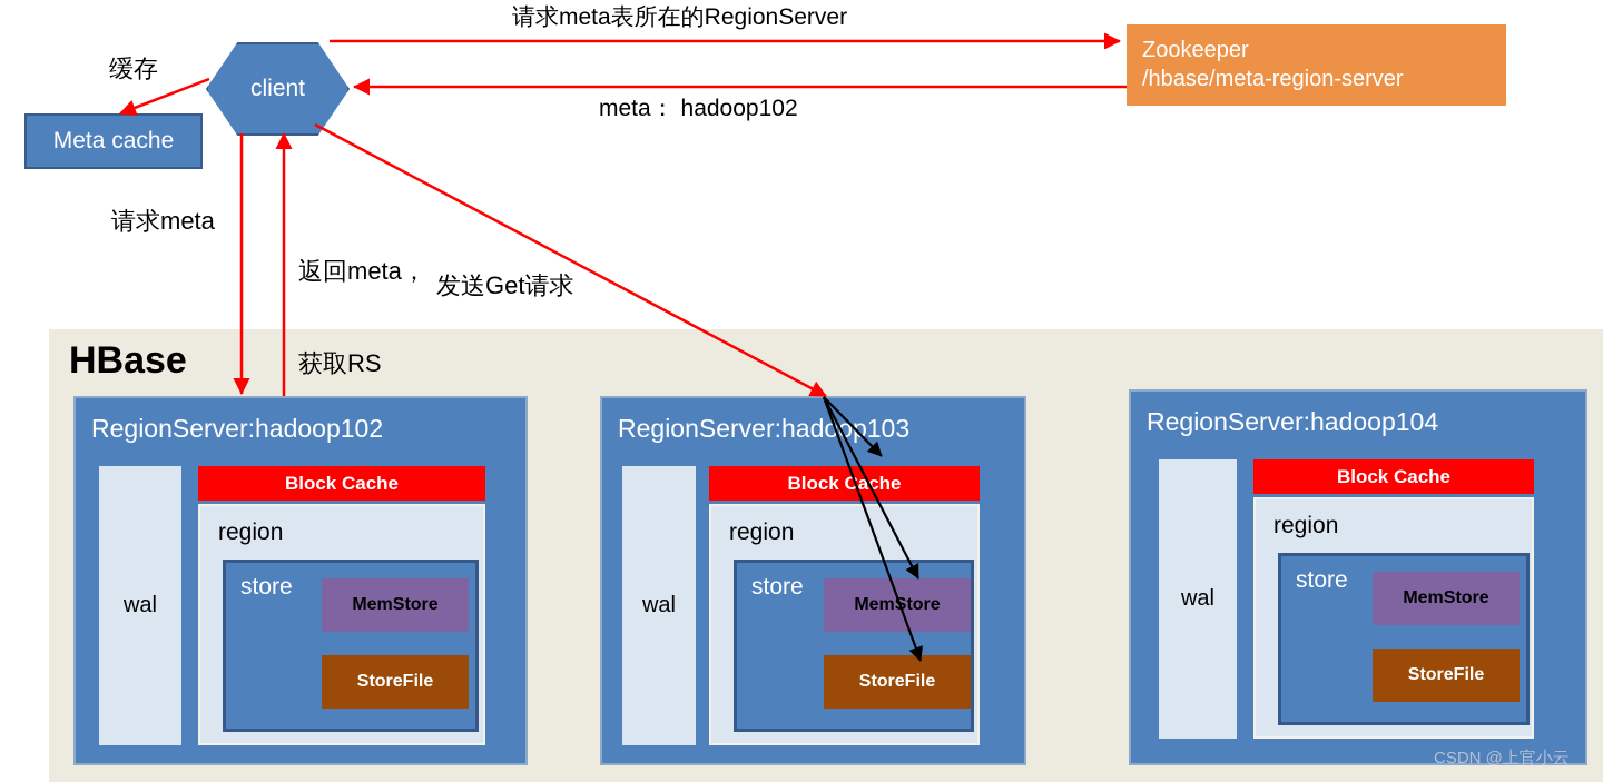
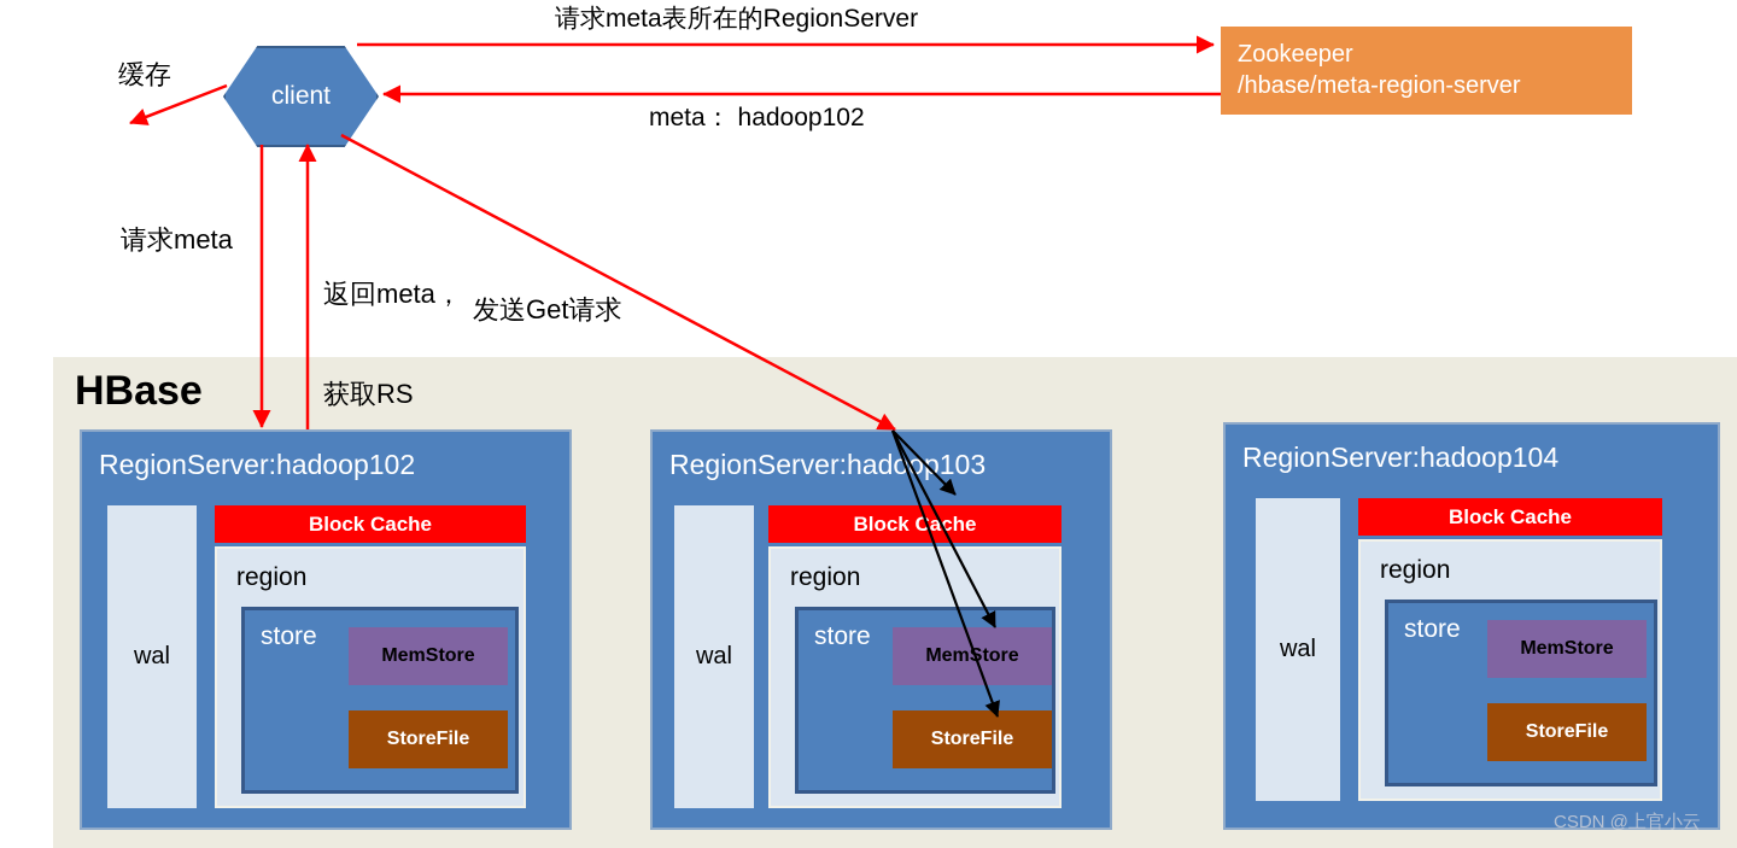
  HBase
  RegionServer:hadoop102
  wal
  Block Cache
  region
  store
  MemStore
  StoreFile
  RegionServer:hadoop103
  wal
  Block Cache
  region
  store
  Memtore
  StoreFile
  RegionServer:hadoop104
  wal
  Block Cache
  region
  store
  MemStore
  StoreFile
- Meta cache
  client
  Zookeeper
  /hbase/meta-region-server
  缓存
  请求meta表所在的RegionServer
  meta： hadoop102
  请求meta
  返回meta，
  获取RS
  发送Get请求
  CSDN @上官小云
